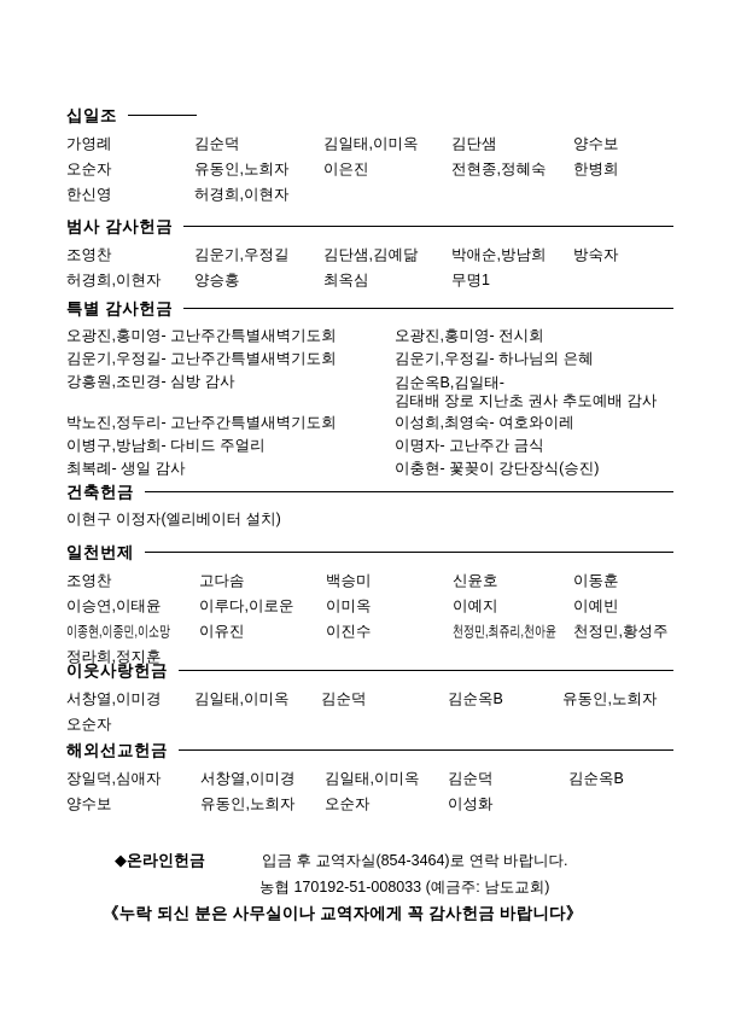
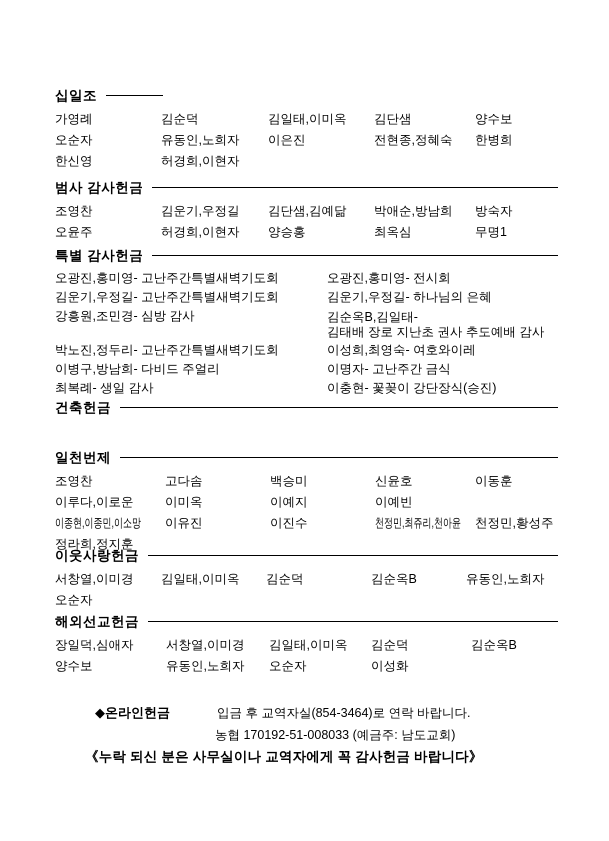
  십일조
  가영례
  김순덕
  김일태,이미옥
  김단샘
  양수보
  오순자
  유동인,노희자
  이은진
  전현종,정혜숙
  한병희
  한신영
  허경희,이현자
  범사 감사헌금
  조영찬
  김운기,우정길
  김단샘,김예닮
  박애순,방남희
  방숙자
+ 오윤주
  허경희,이현자
  양승홍
  최옥심
  무명1
  특별 감사헌금
  오광진,홍미영- 고난주간특별새벽기도회
  오광진,홍미영- 전시회
  김운기,우정길- 고난주간특별새벽기도회
  김운기,우정길- 하나님의 은혜
  강흥원,조민경- 심방 감사
  김순옥B,김일태-
  김태배 장로 지난초 권사 추도예배 감사
  박노진,정두리- 고난주간특별새벽기도회
  이성희,최영숙- 여호와이레
  이병구,방남희- 다비드 주얼리
  이명자- 고난주간 금식
  최복례- 생일 감사
  이충현- 꽃꽂이 강단장식(승진)
  건축헌금
- 이현구 이정자(엘리베이터 설치)
  일천번제
  조영찬
  고다솜
  백승미
  신윤호
  이동훈
- 이승연,이태윤
  이루다,이로운
  이미옥
  이예지
  이예빈
  이종현,이종민,이소망
  이유진
  이진수
  천정민,최쥬리,천아윤
  천정민,황성주
  정라희,정지훈
  이웃사랑헌금
  서창열,이미경
  김일태,이미옥
  김순덕
  김순옥B
  유동인,노희자
  오순자
  해외선교헌금
  장일덕,심애자
  서창열,이미경
  김일태,이미옥
  김순덕
  김순옥B
  양수보
  유동인,노희자
  오순자
  이성화
  ◆온라인헌금
  입금 후 교역자실(854-3464)로 연락 바랍니다.
  농협 170192-51-008033 (예금주: 남도교회)
  《누락 되신 분은 사무실이나 교역자에게 꼭 감사헌금 바랍니다》
